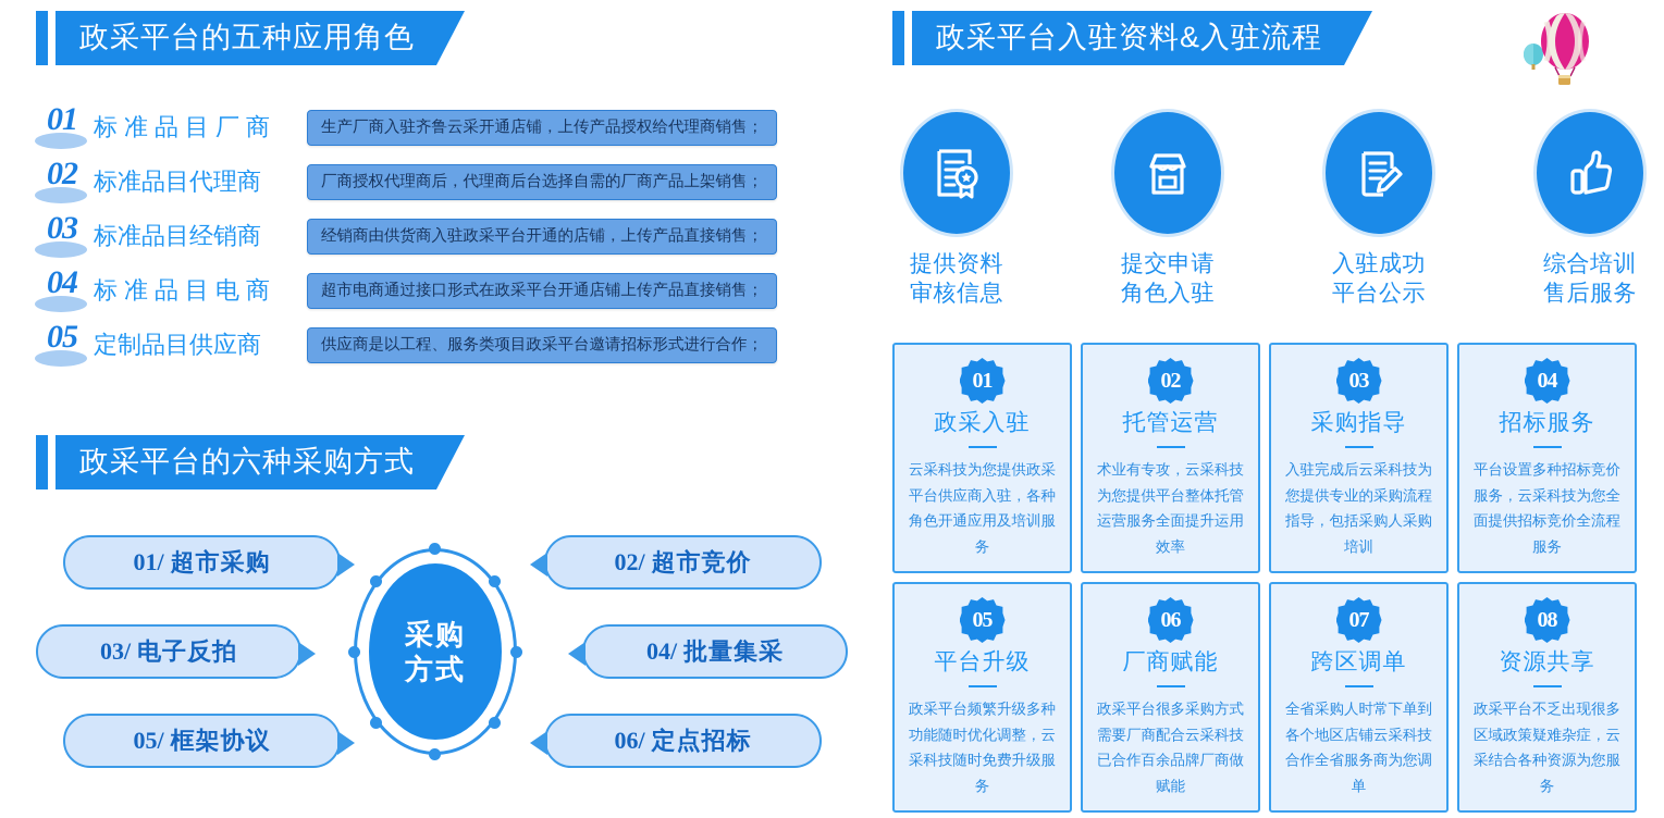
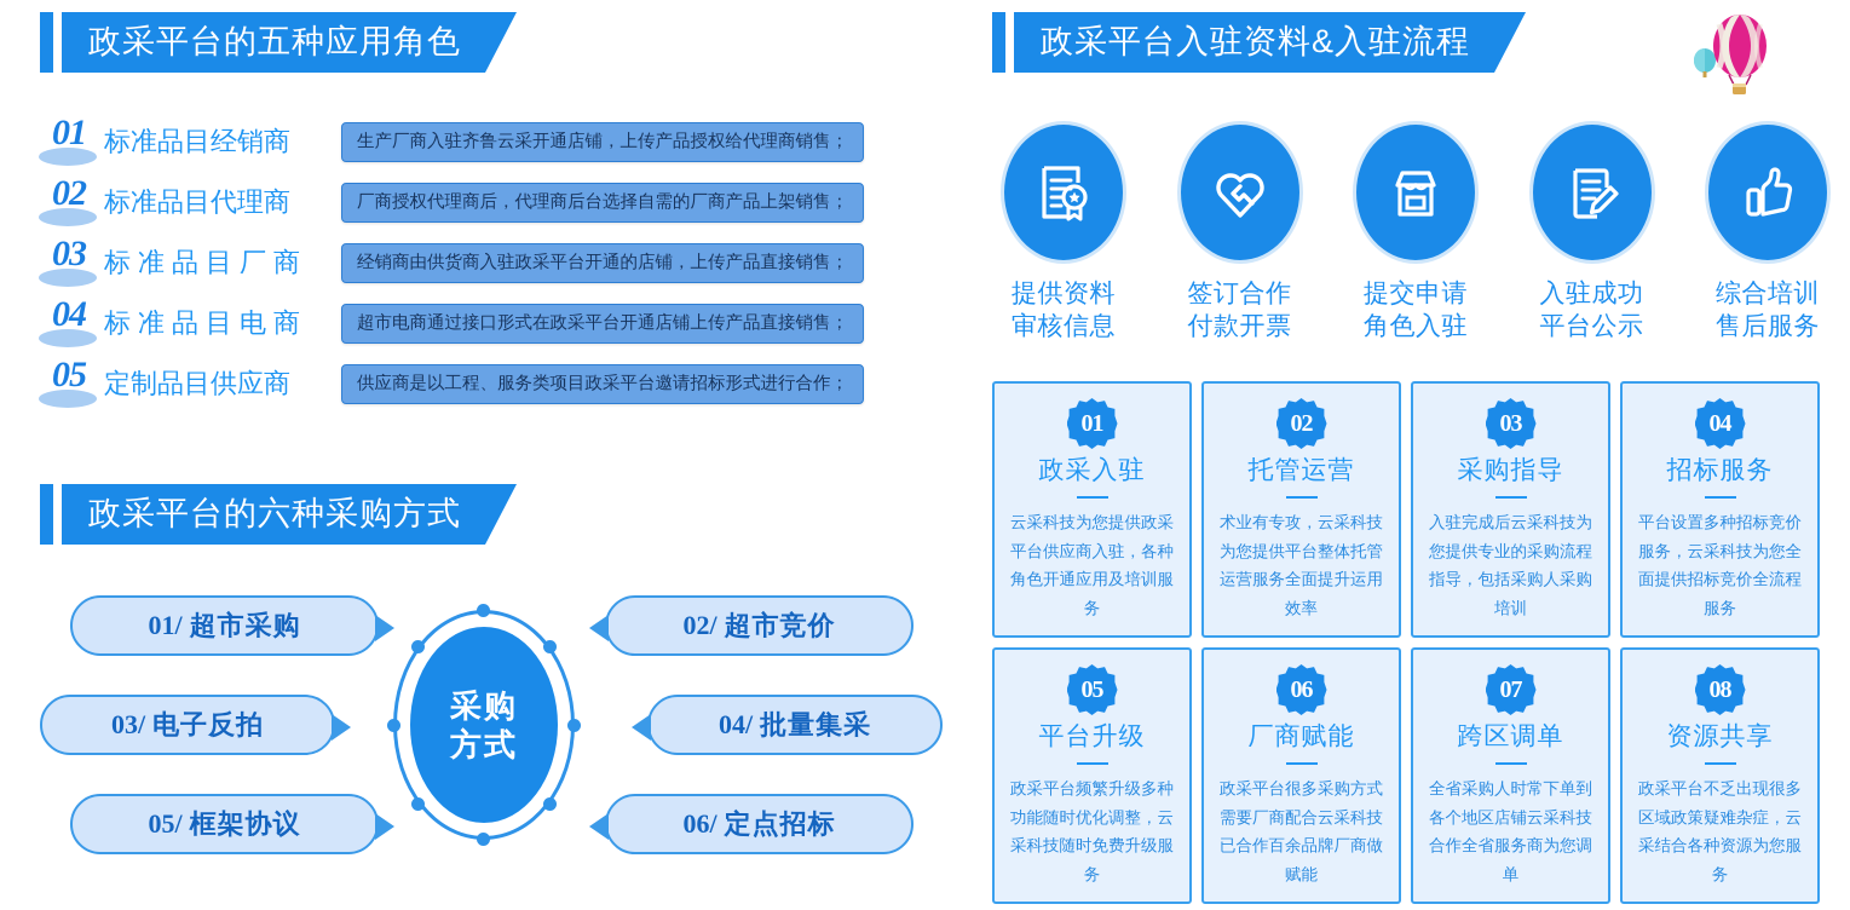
  政采平台的五种应用角色
  01
- 标准品目厂商
+ 标准品目经销商
  生产厂商入驻齐鲁云采开通店铺，上传产品授权给代理商销售；
  02
  标准品目代理商
  厂商授权代理商后，代理商后台选择自需的厂商产品上架销售；
  03
- 标准品目经销商
+ 标准品目厂商
  经销商由供货商入驻政采平台开通的店铺，上传产品直接销售；
  04
  标准品目电商
  超市电商通过接口形式在政采平台开通店铺上传产品直接销售；
  05
  定制品目供应商
  供应商是以工程、服务类项目政采平台邀请招标形式进行合作；
  政采平台的六种采购方式
  01/
  超市采购
  02/
  超市竞价
  03/
  电子反拍
  04/
  批量集采
  05/
  框架协议
  06/
  定点招标
  采购
  方式
  政采平台入驻资料&入驻流程
  提供资料
  审核信息
+ 签订合作
+ 付款开票
  提交申请
  角色入驻
  入驻成功
  平台公示
  综合培训
  售后服务
  01
  政采入驻
  云采科技为您提供政采平台供应商入驻，各种角色开通应用及培训服务
  02
  托管运营
  术业有专攻，云采科技为您提供平台整体托管运营服务全面提升运用效率
  03
  采购指导
  入驻完成后云采科技为您提供专业的采购流程指导，包括采购人采购培训
  04
  招标服务
  平台设置多种招标竞价服务，云采科技为您全面提供招标竞价全流程服务
  05
  平台升级
  政采平台频繁升级多种功能随时优化调整，云采科技随时免费升级服务
  06
  厂商赋能
  政采平台很多采购方式需要厂商配合云采科技已合作百余品牌厂商做赋能
  07
  跨区调单
  全省采购人时常下单到各个地区店铺云采科技合作全省服务商为您调单
  08
  资源共享
  政采平台不乏出现很多区域政策疑难杂症，云采结合各种资源为您服务
